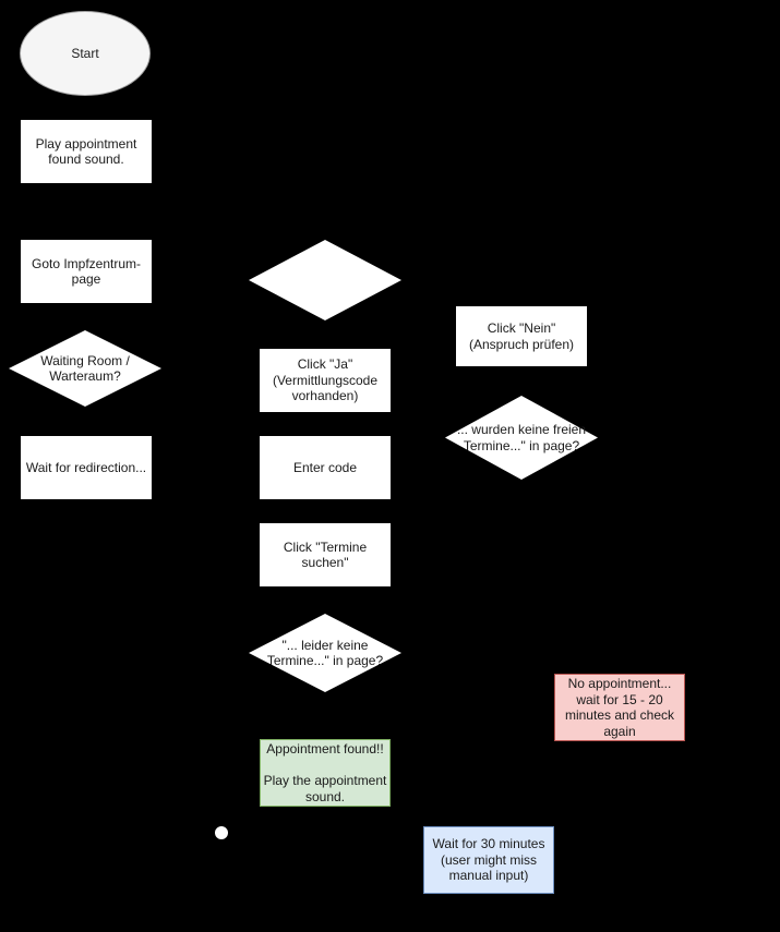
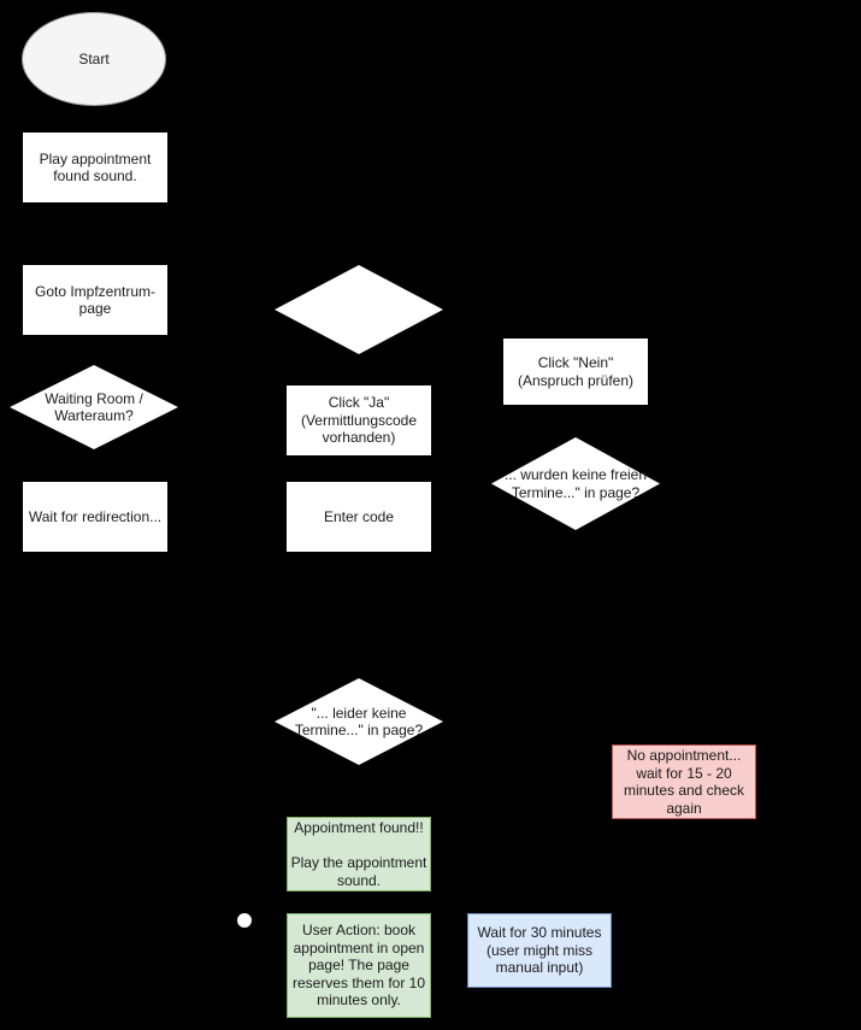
  Start
  Play appointment
  found sound.
  Goto Impfzentrum-
  page
  Waiting Room /
  Warteraum?
  Wait for redirection...
  Click "Ja"
  (Vermittlungscode
  vorhanden)
  Enter code
- Click "Termine
- suchen"
  "... leider keine
  Termine..." in page?
  Appointment found!!
  Play the appointment
  sound.
+ User Action: book
+ appointment in open
+ page! The page
+ reserves them for 10
+ minutes only.
  Click "Nein"
  (Anspruch prüfen)
  ... wurden keine freien
  Termine..." in page?
  No appointment...
  wait for 15 - 20
  minutes and check
  again
  Wait for 30 minutes
  (user might miss
  manual input)
